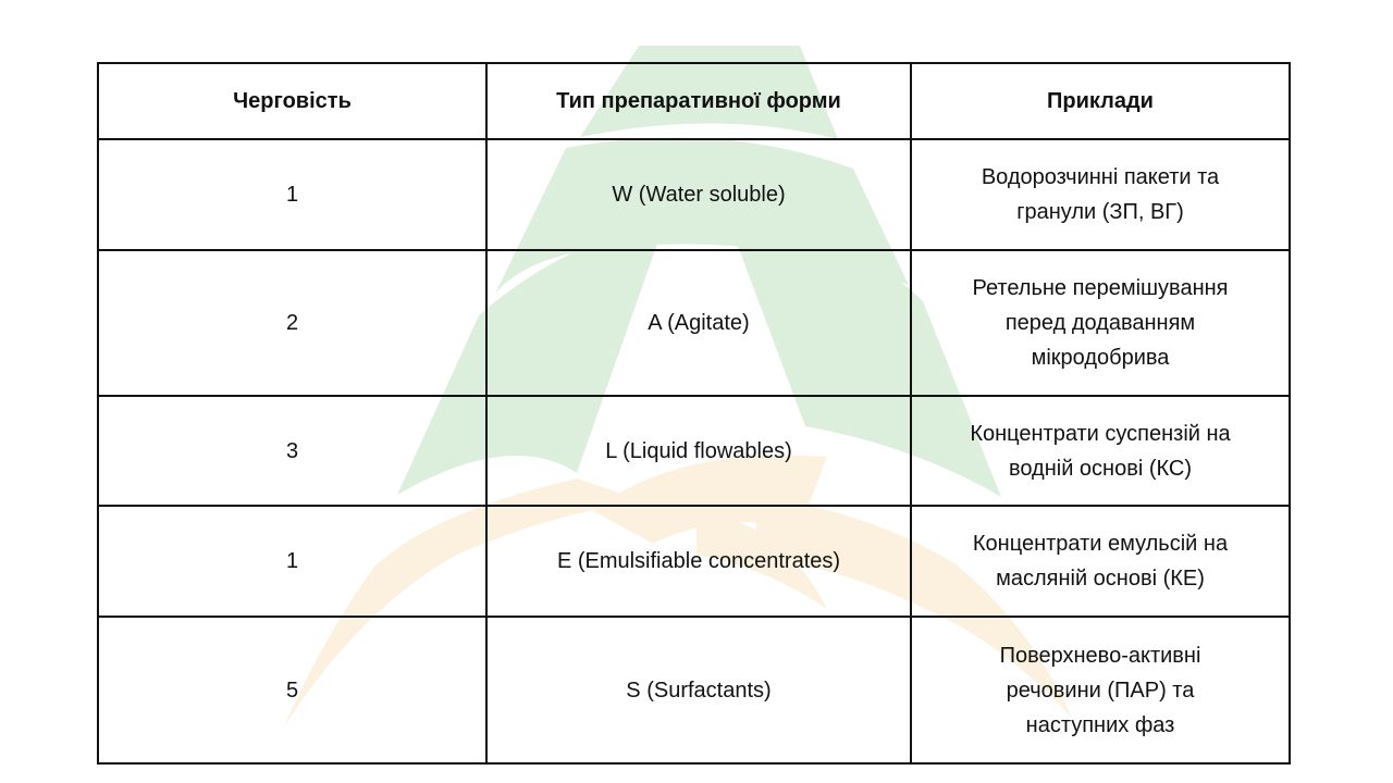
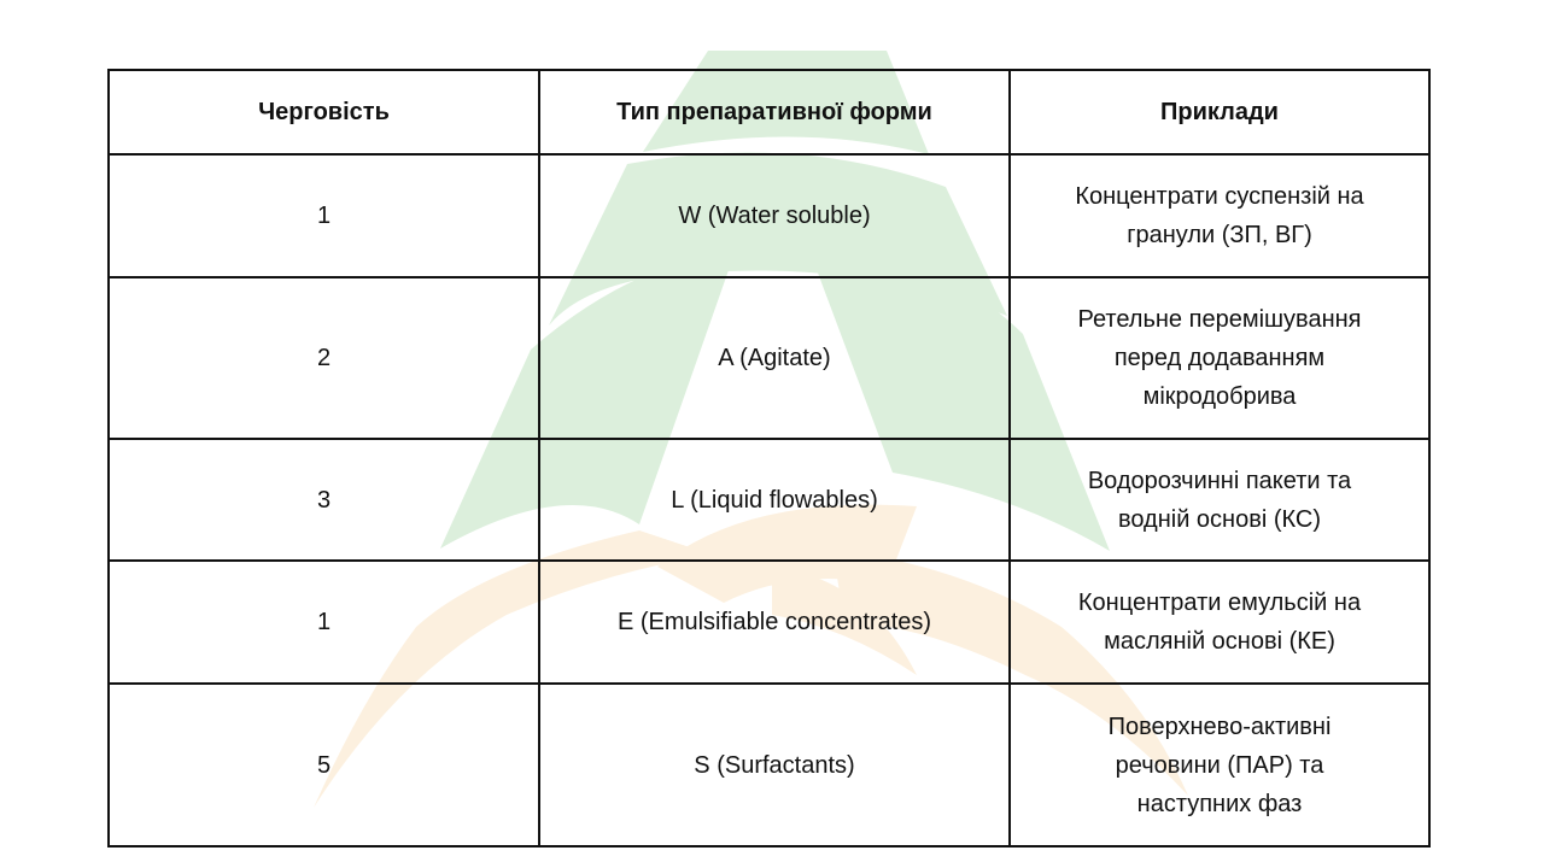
  Черговість	Тип препаративної форми	Приклади
- 1	W (Water soluble)	Водорозчинні пакети та гранули (ЗП, ВГ)
+ 1	W (Water soluble)	Концентрати суспензій на гранули (ЗП, ВГ)
  2	A (Agitate)	Ретельне перемішування перед додаванням мікродобрива
- 3	L (Liquid flowables)	Концентрати суспензій на водній основі (КС)
+ 3	L (Liquid flowables)	Водорозчинні пакети та водній основі (КС)
  1	E (Emulsifiable concentrates)	Концентрати емульсій на масляній основі (КЕ)
  5	S (Surfactants)	Поверхнево-активні речовини (ПАР) та наступних фаз
